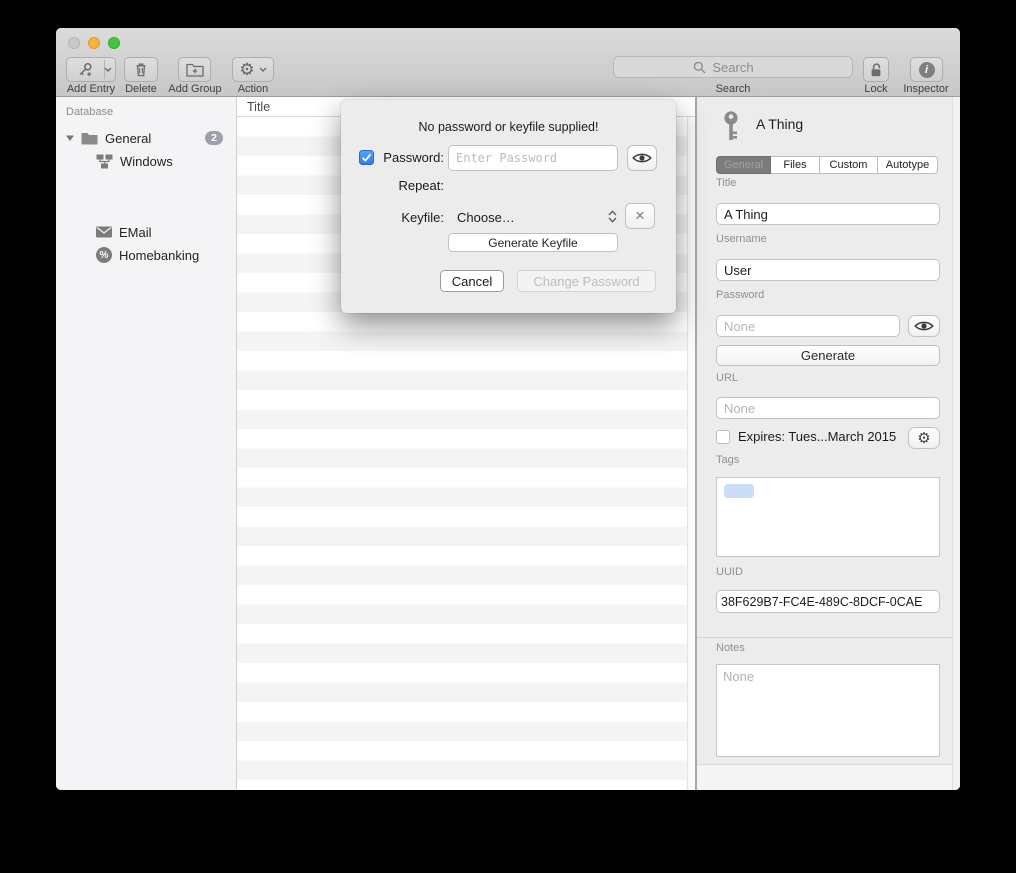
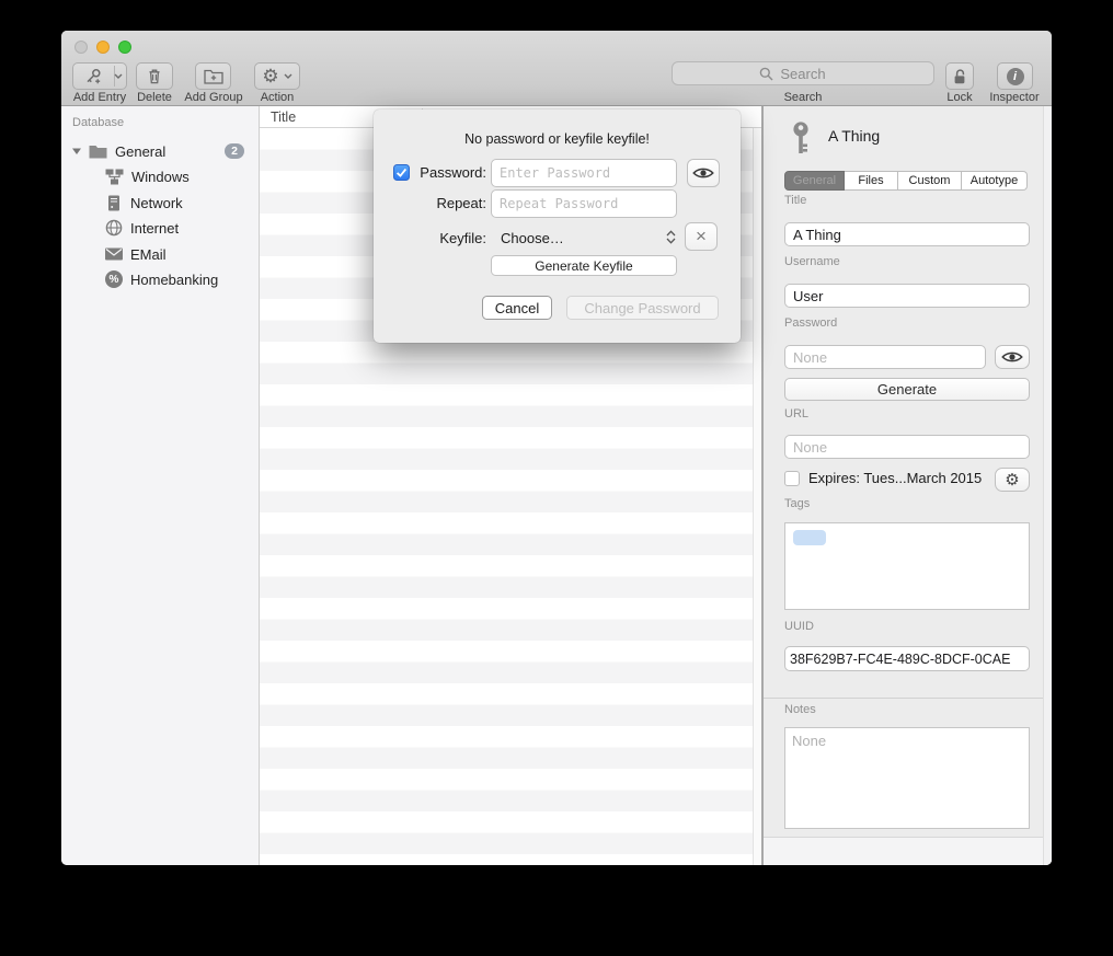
  Add Entry
  Delete
  Add Group
  ⚙
  Action
  Search
  Search
  Lock
  i
  Inspector
  Database
  General
  2
  Windows
+ Network
+ Internet
  EMail
  %
  Homebanking
  Title
  A Thing
  General
  Files
  Custom
  Autotype
  Title
  A Thing
  Username
  User
  Password
  None
  Generate
  URL
  None
  Expires: Tues...March 2015
  ⚙
  Tags
  UUID
  38F629B7-FC4E-489C-8DCF-0CAE
  Notes
  None
- No password or keyfile supplied!
+ No password or keyfile keyfile!
  Password:
  Enter Password
  Repeat:
+ Repeat Password
  Keyfile:
  Choose…
  ×
  Generate Keyfile
  Cancel
  Change Password
